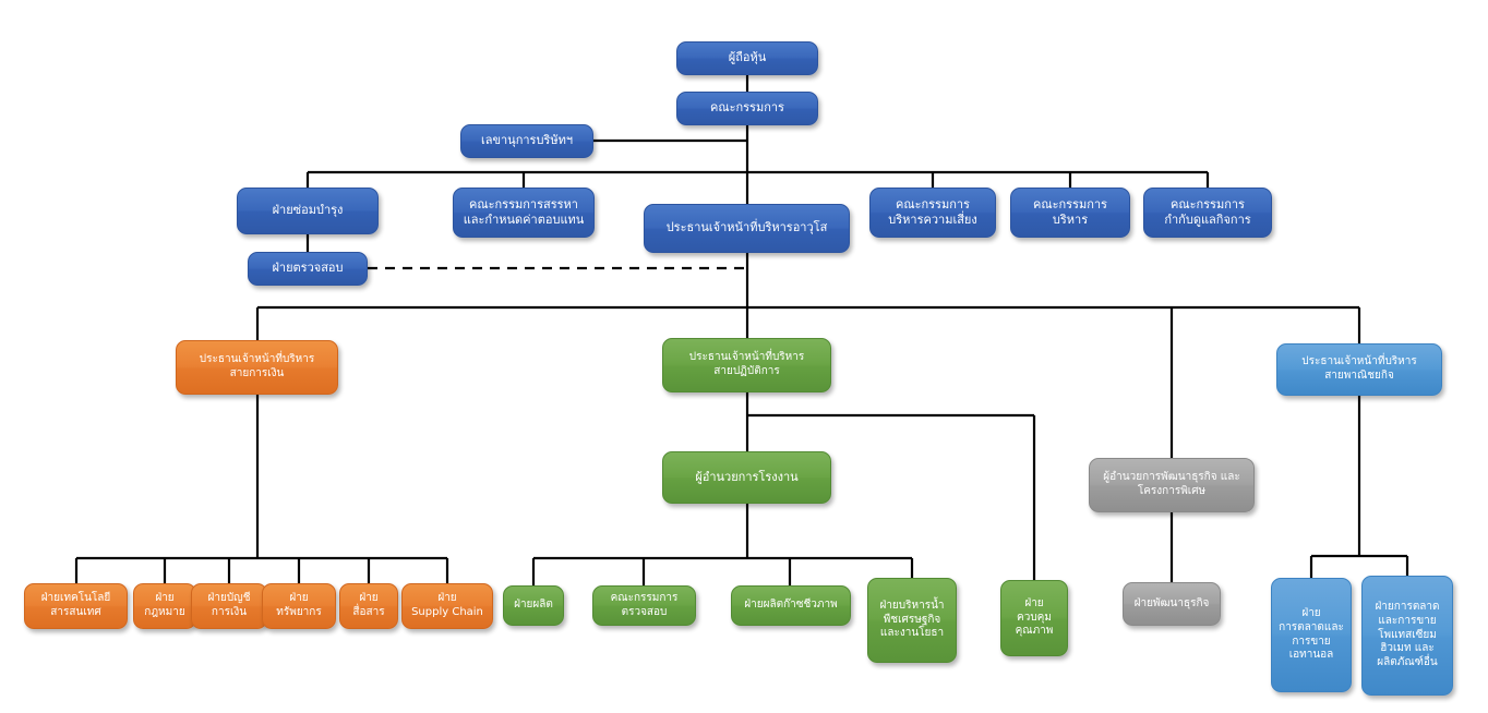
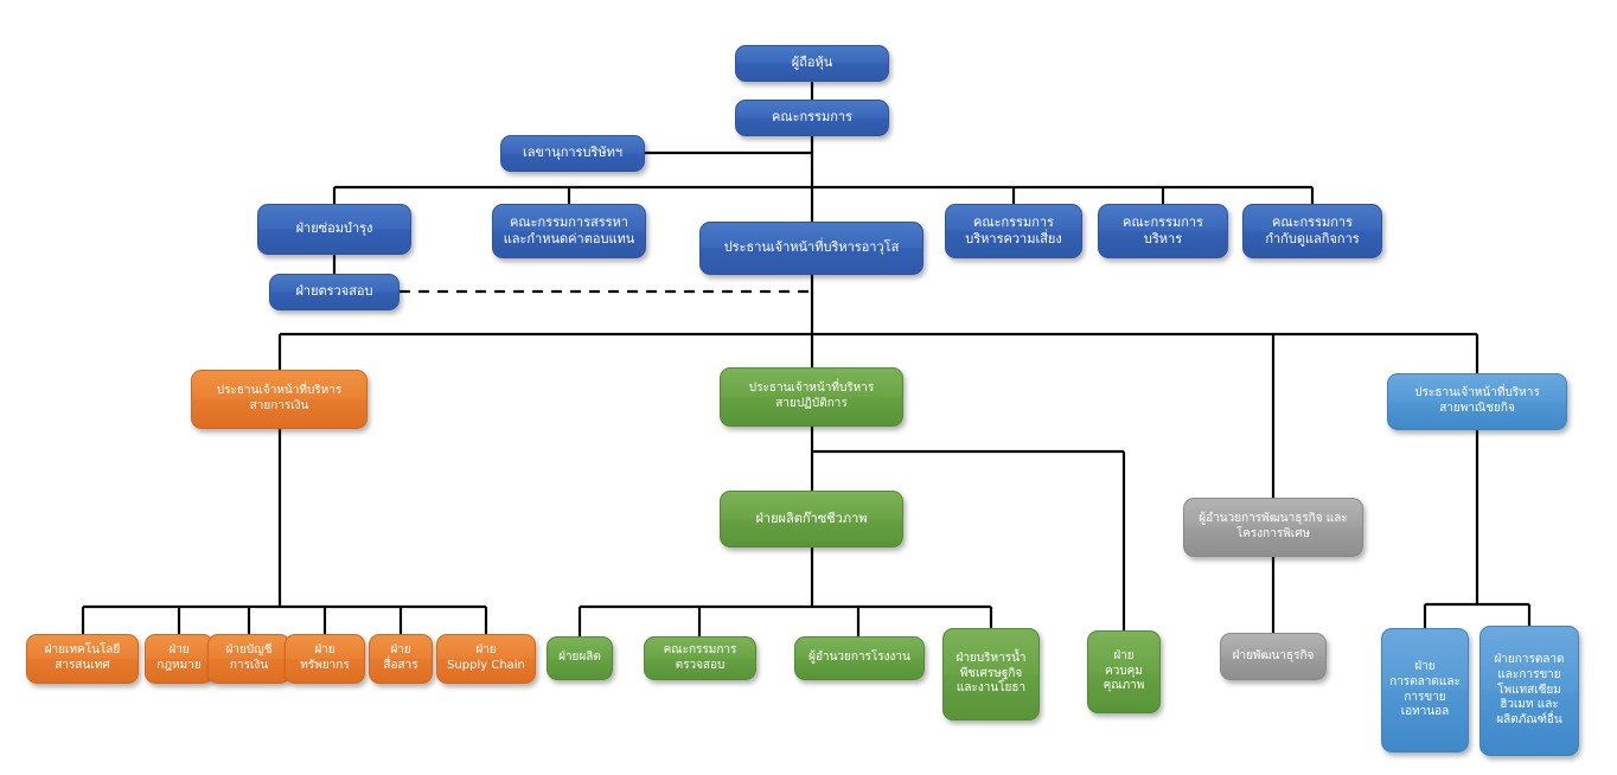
  ผู้ถือหุ้น
  คณะกรรมการ
  เลขานุการบริษัทฯ
  ฝ่ายซ่อมบำรุง
  คณะกรรมการสรรหา
  และกำหนดค่าตอบแทน
  ฝ่ายตรวจสอบ
  คณะกรรมการ
  บริหารความเสี่ยง
  คณะกรรมการ
  บริหาร
  คณะกรรมการ
  กำกับดูแลกิจการ
  ประธานเจ้าหน้าที่บริหารอาวุโส
  ประธานเจ้าหน้าที่บริหาร
  สายการเงิน
  ประธานเจ้าหน้าที่บริหาร
  สายปฏิบัติการ
  ประธานเจ้าหน้าที่บริหาร
  สายพาณิชยกิจ
- ผู้อำนวยการโรงงาน
+ ฝ่ายผลิตก๊าซชีวภาพ
  ผู้อำนวยการพัฒนาธุรกิจ และ
  โครงการพิเศษ
  ฝ่ายเทคโนโลยี
  สารสนเทศ
  ฝ่าย
  กฎหมาย
  ฝ่ายบัญชี
  การเงิน
  ฝ่าย
  ทรัพยากร
  ฝ่าย
  สื่อสาร
  ฝ่าย
  Supply Chain
  ฝ่ายผลิต
  คณะกรรมการตรวจสอบ
- ฝ่ายผลิตก๊าซชีวภาพ
+ ผู้อำนวยการโรงงาน
  ฝ่ายบริหารน้ำ
  พืชเศรษฐกิจ
  และงานโยธา
  ฝ่าย
  ควบคุม
  คุณภาพ
  ฝ่ายพัฒนาธุรกิจ
  ฝ่าย
  การตลาดและ
  การขาย
  เอทานอล
  ฝ่ายการตลาด
  และการขาย
  โพแทสเซียม
  ฮิวเมท และ
  ผลิตภัณฑ์อื่น
